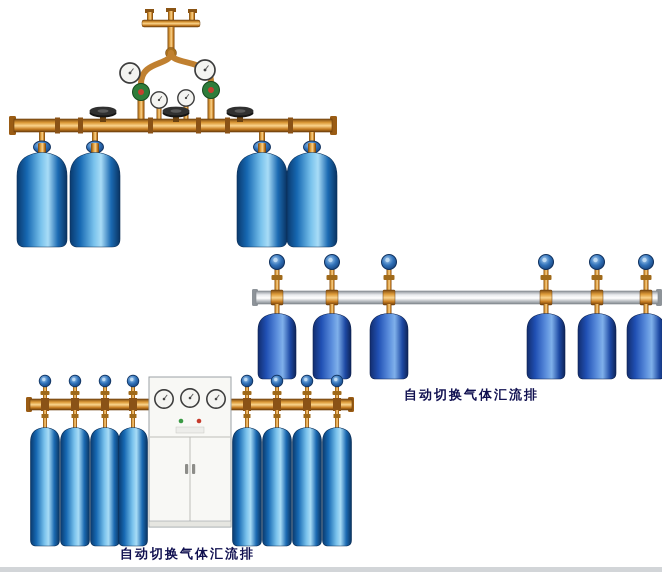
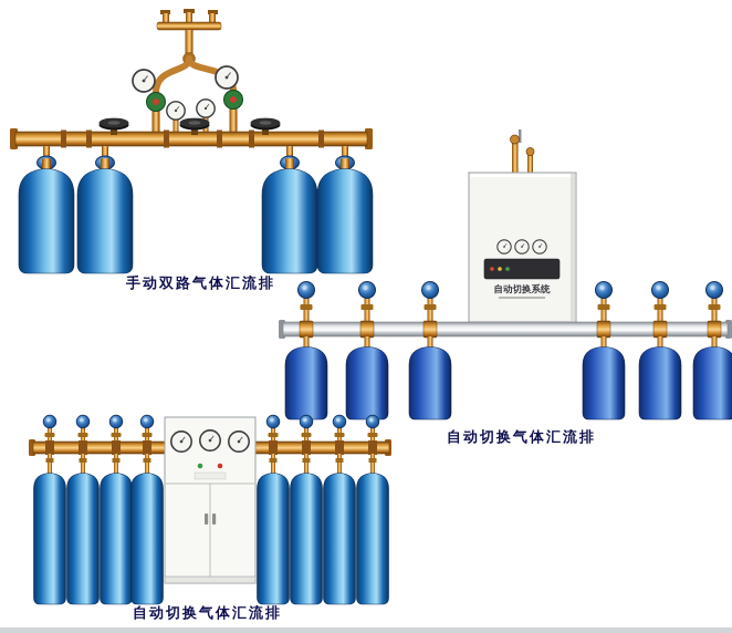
+ 自动切换系统
+ 手动双路气体汇流排
  自动切换气体汇流排
  自动切换气体汇流排
